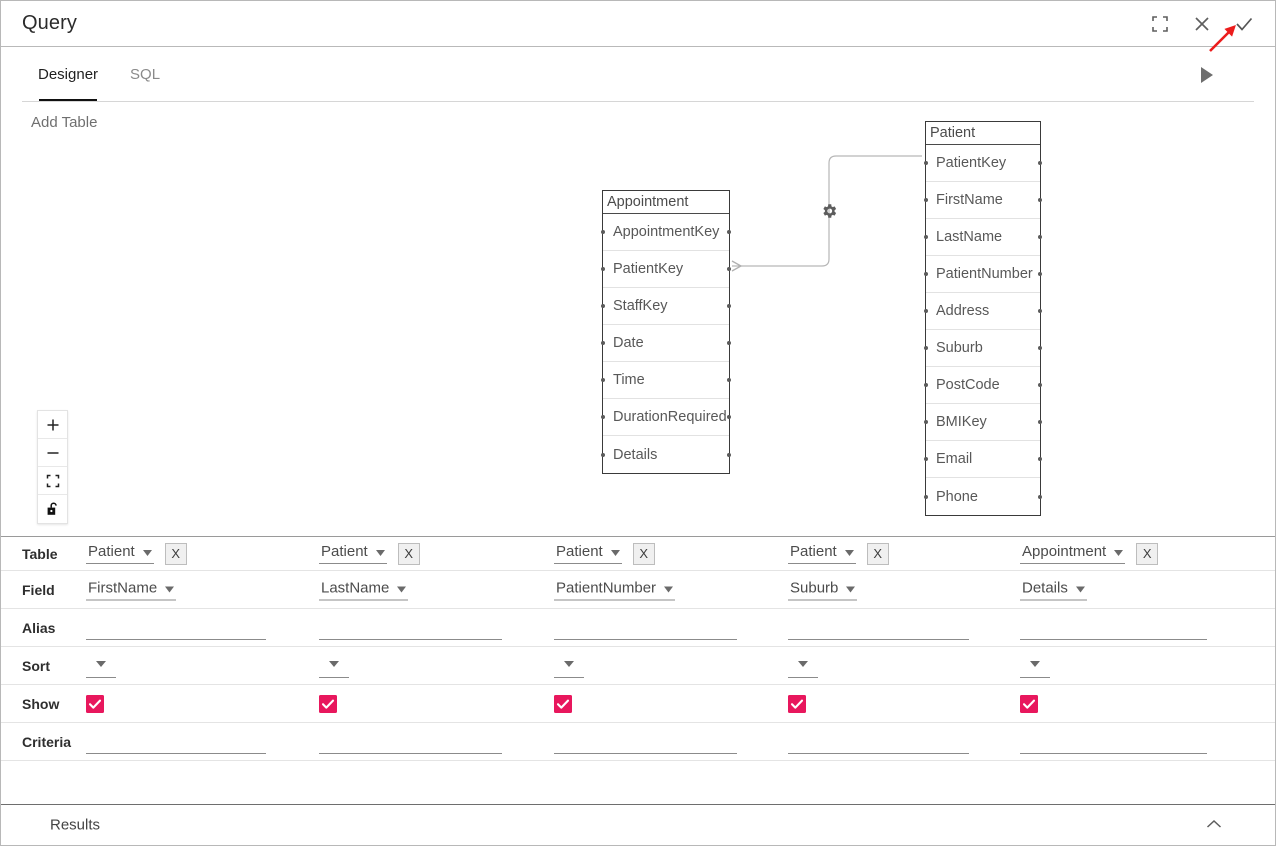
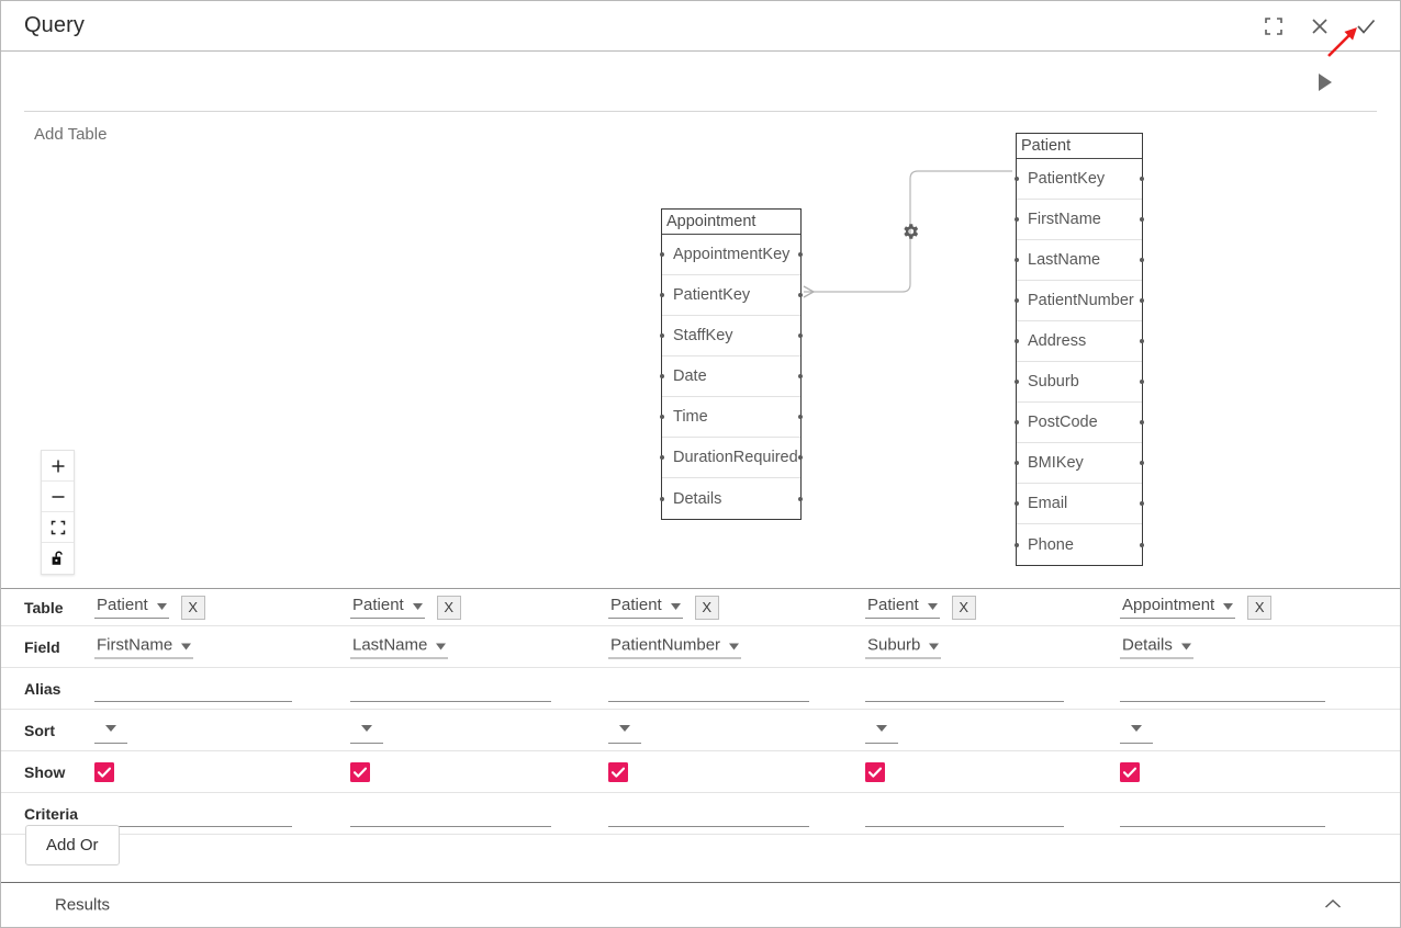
  Query
- Designer
- SQL
  Add Table
  Appointment
  AppointmentKey
  PatientKey
  StaffKey
  Date
  Time
  DurationRequired
  Details
  Patient
  PatientKey
  FirstName
  LastName
  PatientNumber
  Address
  Suburb
  PostCode
  BMIKey
  Email
  Phone
  Table
  Patient
  X
  Patient
  X
  Patient
  X
  Patient
  X
  Appointment
  X
  Field
  FirstName
  LastName
  PatientNumber
  Suburb
  Details
  Alias
  Sort
  Show
  Criteria
+ Add Or
  Results
